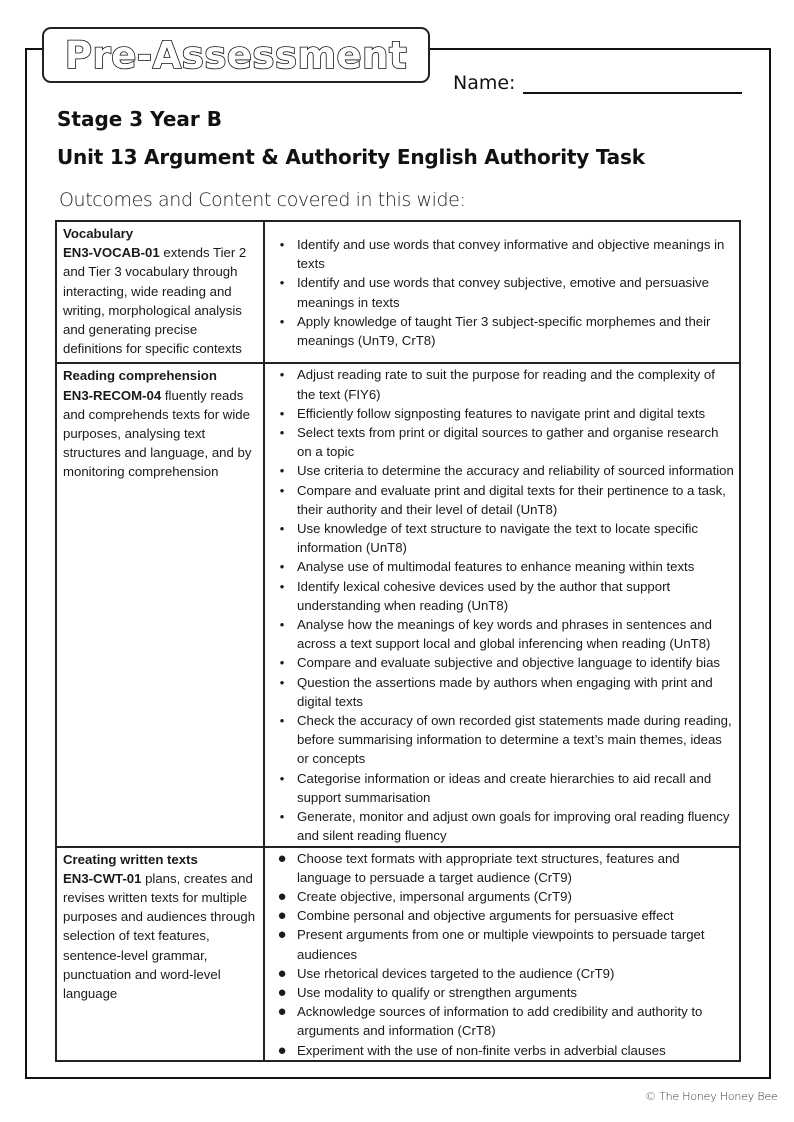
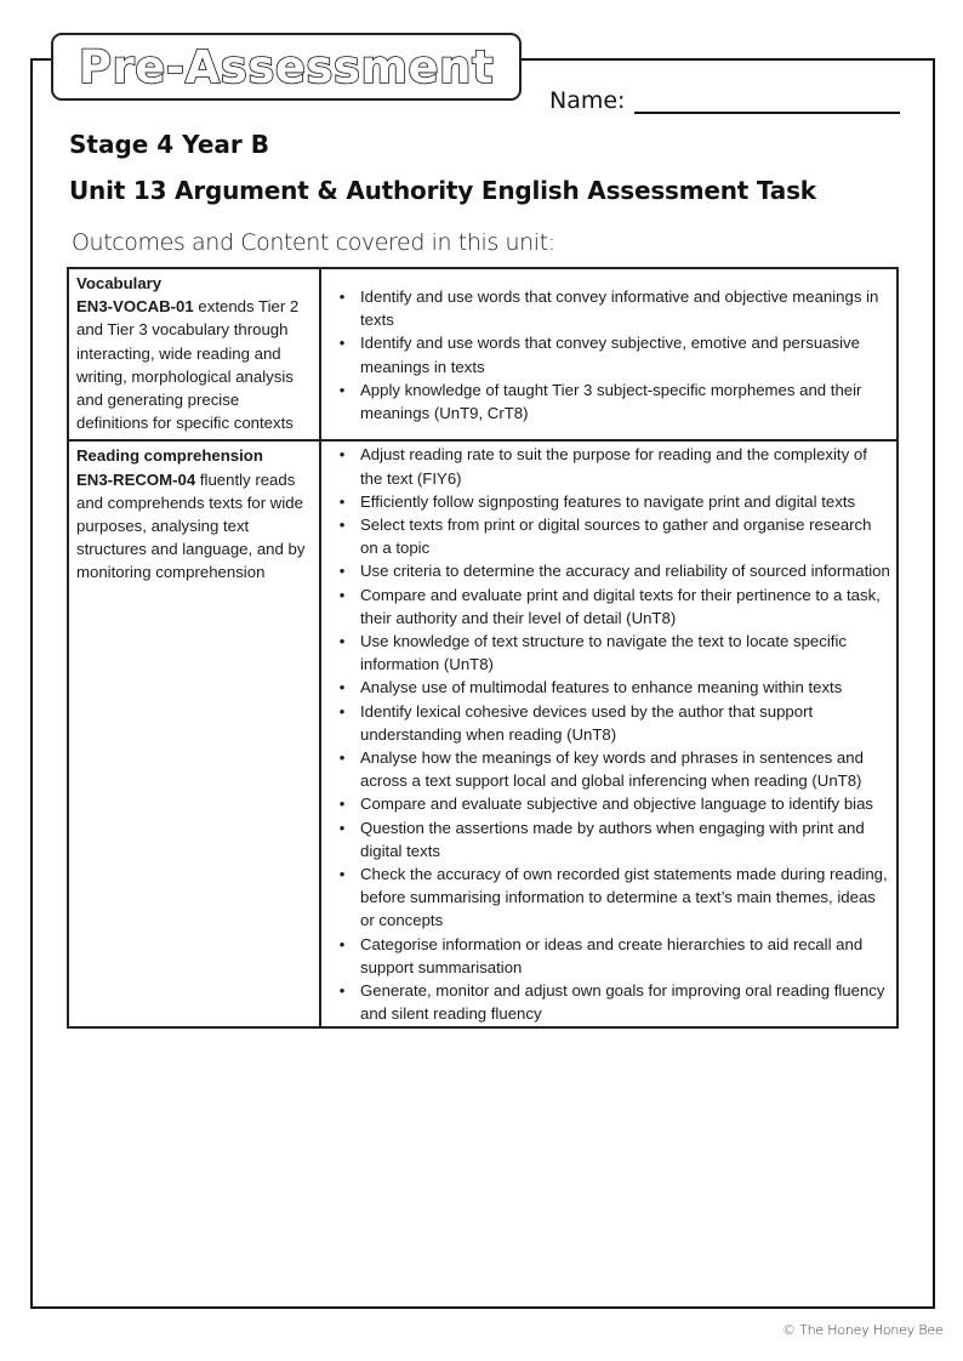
  Pre-Assessment
  Name:
- Stage 3 Year B
+ Stage 4 Year B
- Unit 13 Argument & Authority English Authority Task
+ Unit 13 Argument & Authority English Assessment Task
- Outcomes and Content covered in this wide:
+ Outcomes and Content covered in this unit:
  Vocabulary EN3-VOCAB-01 extends Tier 2 and Tier 3 vocabulary through interacting, wide reading and writing, morphological analysis and generating precise definitions for specific contexts	• Identify and use words that convey informative and objective meanings in texts• Identify and use words that convey subjective, emotive and persuasive meanings in texts• Apply knowledge of taught Tier 3 subject-specific morphemes and their meanings (UnT9, CrT8)
  Reading comprehension EN3-RECOM-04 fluently reads and comprehends texts for wide purposes, analysing text structures and language, and by monitoring comprehension	• Adjust reading rate to suit the purpose for reading and the complexity of the text (FIY6)• Efficiently follow signposting features to navigate print and digital texts• Select texts from print or digital sources to gather and organise research on a topic• Use criteria to determine the accuracy and reliability of sourced information• Compare and evaluate print and digital texts for their pertinence to a task, their authority and their level of detail (UnT8)• Use knowledge of text structure to navigate the text to locate specific information (UnT8)• Analyse use of multimodal features to enhance meaning within texts• Identify lexical cohesive devices used by the author that support understanding when reading (UnT8)• Analyse how the meanings of key words and phrases in sentences and across a text support local and global inferencing when reading (UnT8)• Compare and evaluate subjective and objective language to identify bias• Question the assertions made by authors when engaging with print and digital texts• Check the accuracy of own recorded gist statements made during reading, before summarising information to determine a text’s main themes, ideas or concepts• Categorise information or ideas and create hierarchies to aid recall and support summarisation• Generate, monitor and adjust own goals for improving oral reading fluency and silent reading fluency
- Creating written texts EN3-CWT-01 plans, creates and revises written texts for multiple purposes and audiences through selection of text features, sentence-level grammar, punctuation and word-level language	● Choose text formats with appropriate text structures, features and language to persuade a target audience (CrT9)● Create objective, impersonal arguments (CrT9)● Combine personal and objective arguments for persuasive effect● Present arguments from one or multiple viewpoints to persuade target audiences● Use rhetorical devices targeted to the audience (CrT9)● Use modality to qualify or strengthen arguments● Acknowledge sources of information to add credibility and authority to arguments and information (CrT8)● Experiment with the use of non-finite verbs in adverbial clauses
  © The Honey Honey Bee
